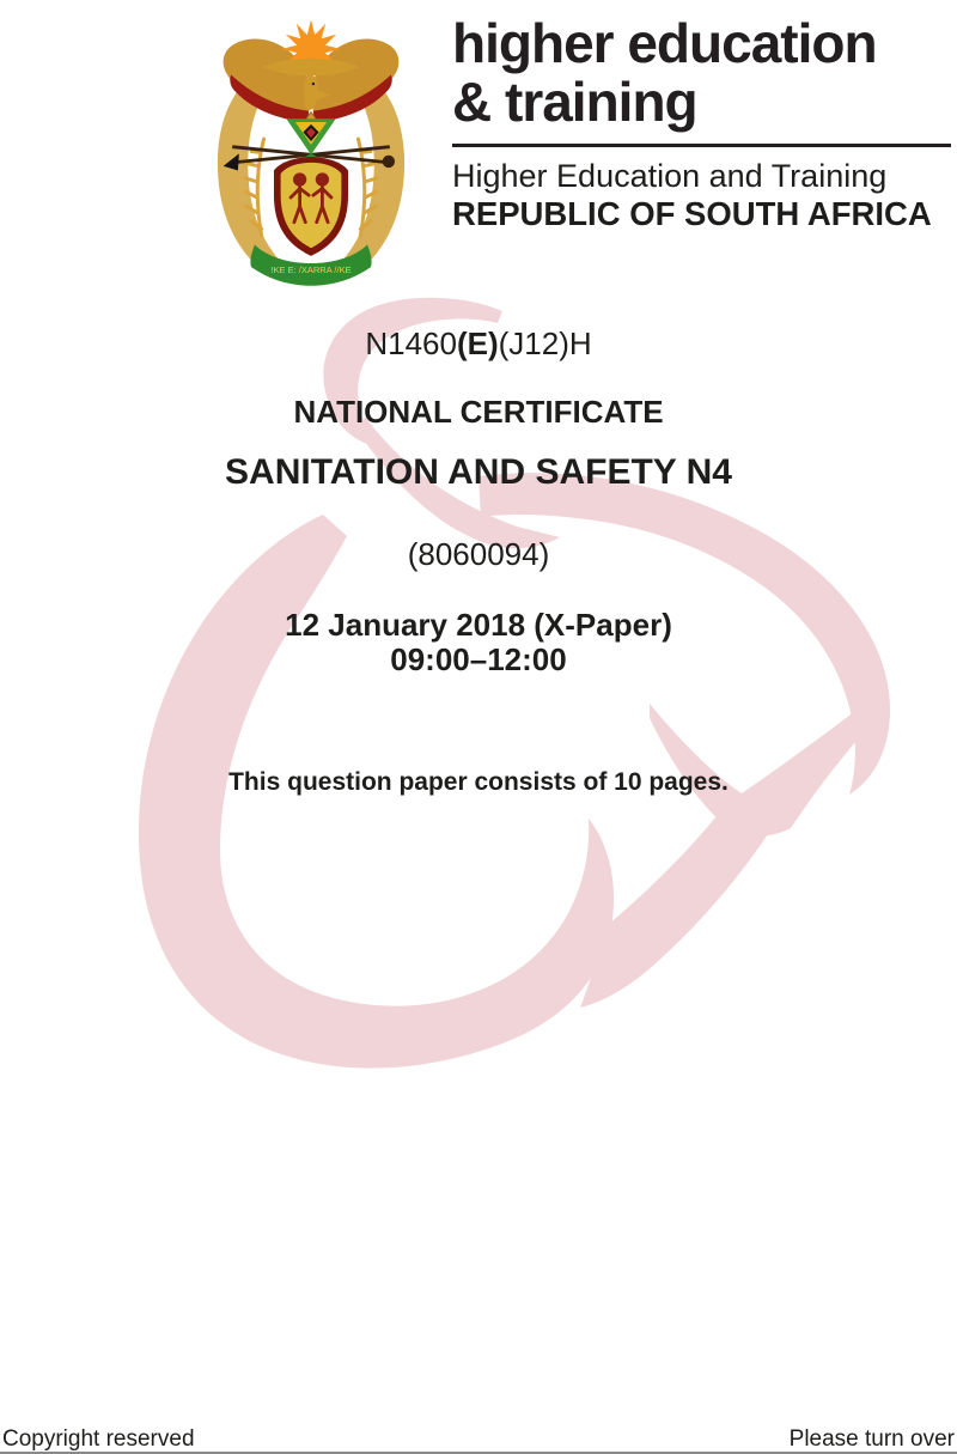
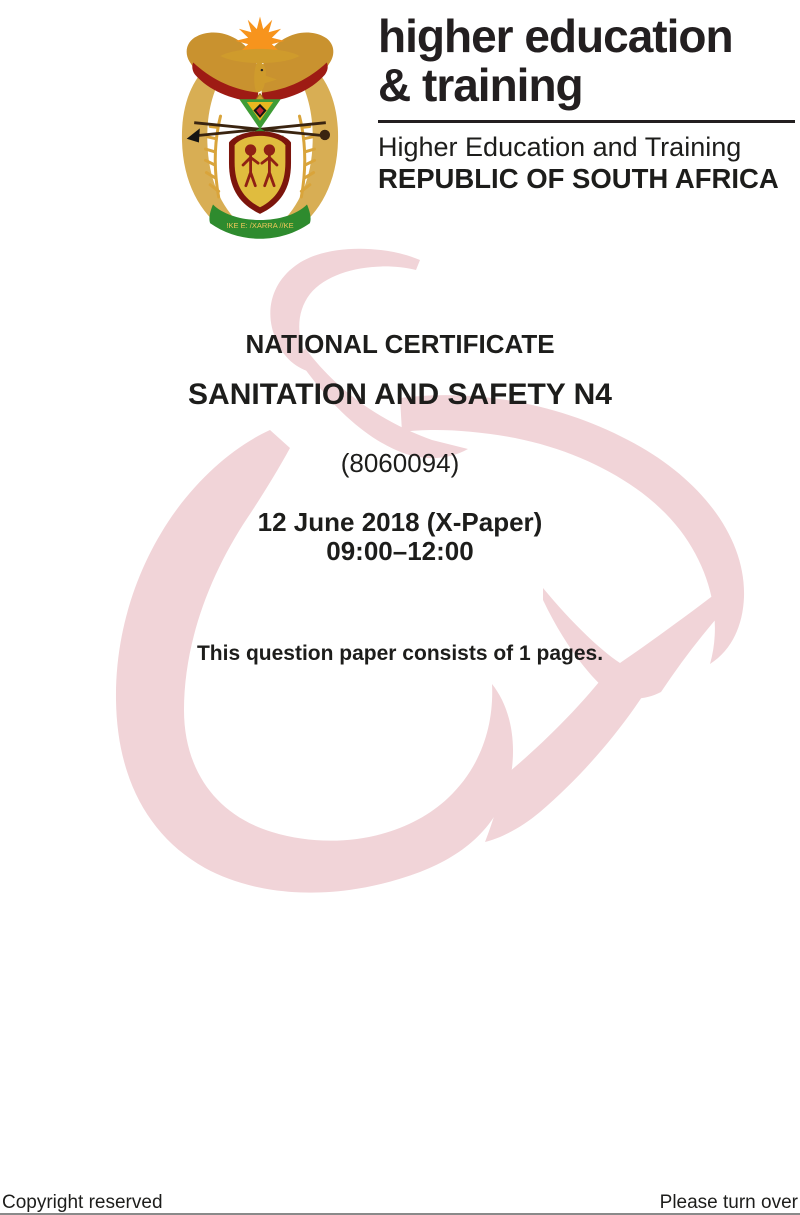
  !KE E: /XARRA //KE
  higher education
  & training
  Higher Education and Training
  REPUBLIC OF SOUTH AFRICA
- N1460(E)(J12)H
  NATIONAL CERTIFICATE
  SANITATION AND SAFETY N4
  (8060094)
- 12 January 2018 (X-Paper)
+ 12 June 2018 (X-Paper)
  09:00–12:00
- This question paper consists of 10 pages.
+ This question paper consists of 1 pages.
  Copyright reserved
  Please turn over
